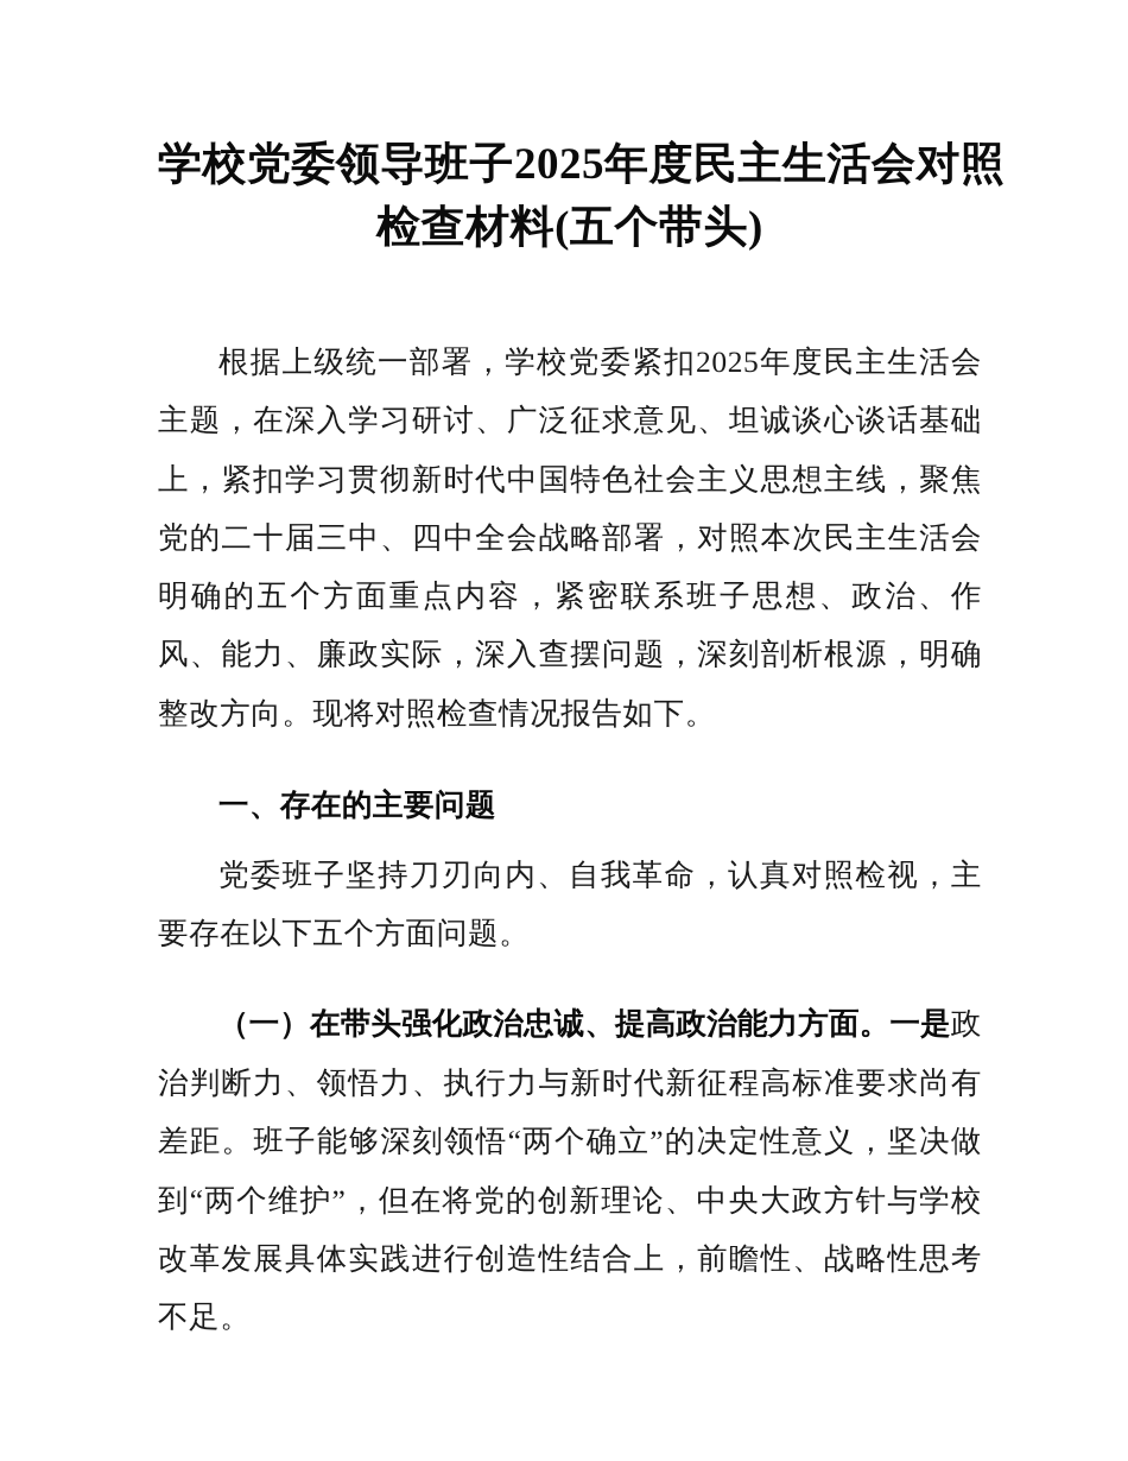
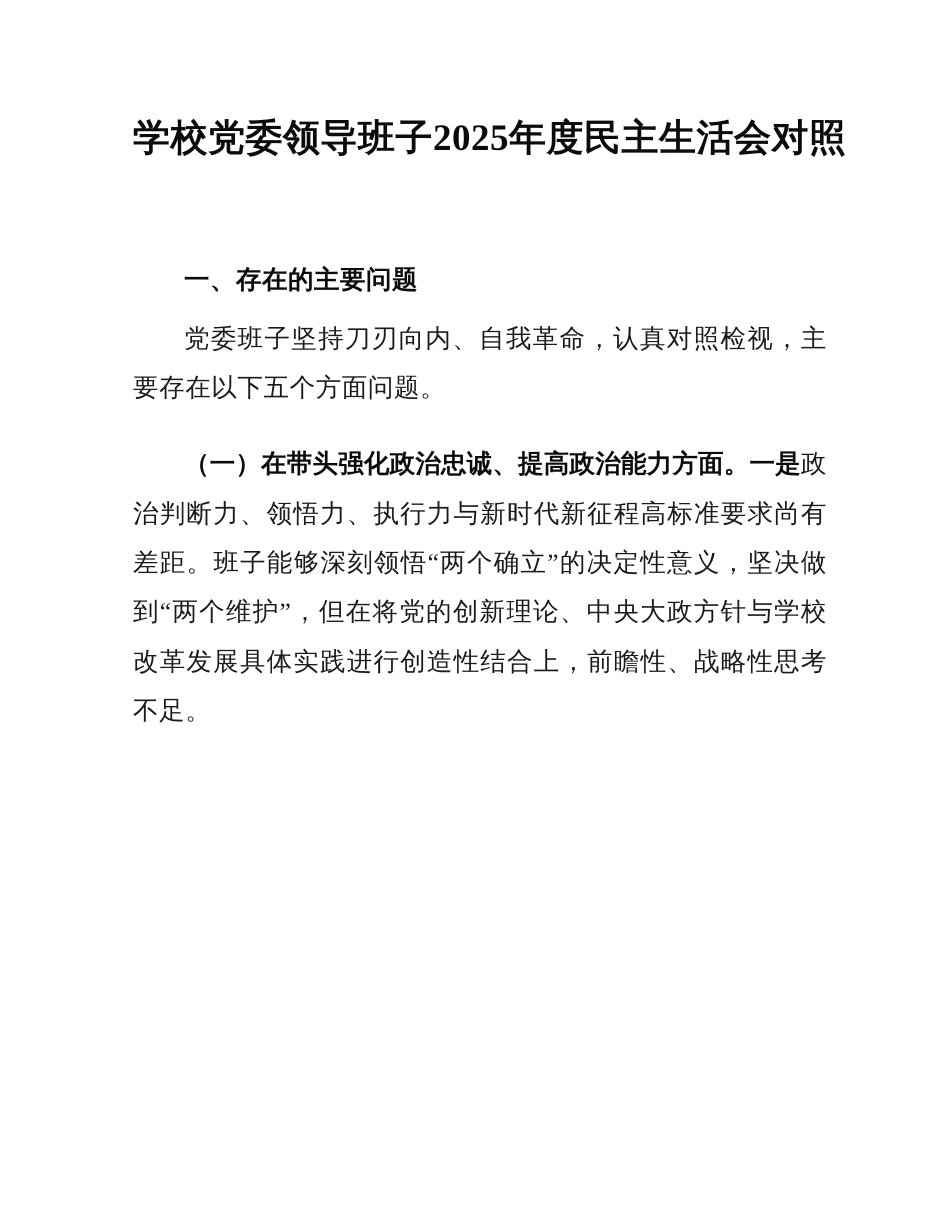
  学校党委领导班子2025年度民主生活会对照
- 检查材料(五个带头)
- 根据上级统一部署，学校党委紧扣2025年度民主生活会主题，在深入学习研讨、广泛征求意见、坦诚谈心谈话基础上，紧扣学习贯彻新时代中国特色社会主义思想主线，聚焦党的二十届三中、四中全会战略部署，对照本次民主生活会明确的五个方面重点内容，紧密联系班子思想、政治、作风、能力、廉政实际，深入查摆问题，深刻剖析根源，明确整改方向。现将对照检查情况报告如下。
  一、存在的主要问题
  党委班子坚持刀刃向内、自我革命，认真对照检视，主要存在以下五个方面问题。
  （一）在带头强化政治忠诚、提高政治能力方面。一是政治判断力、领悟力、执行力与新时代新征程高标准要求尚有差距。班子能够深刻领悟“两个确立”的决定性意义，坚决做到“两个维护”，但在将党的创新理论、中央大政方针与学校改革发展具体实践进行创造性结合上，前瞻性、战略性思考不足。
